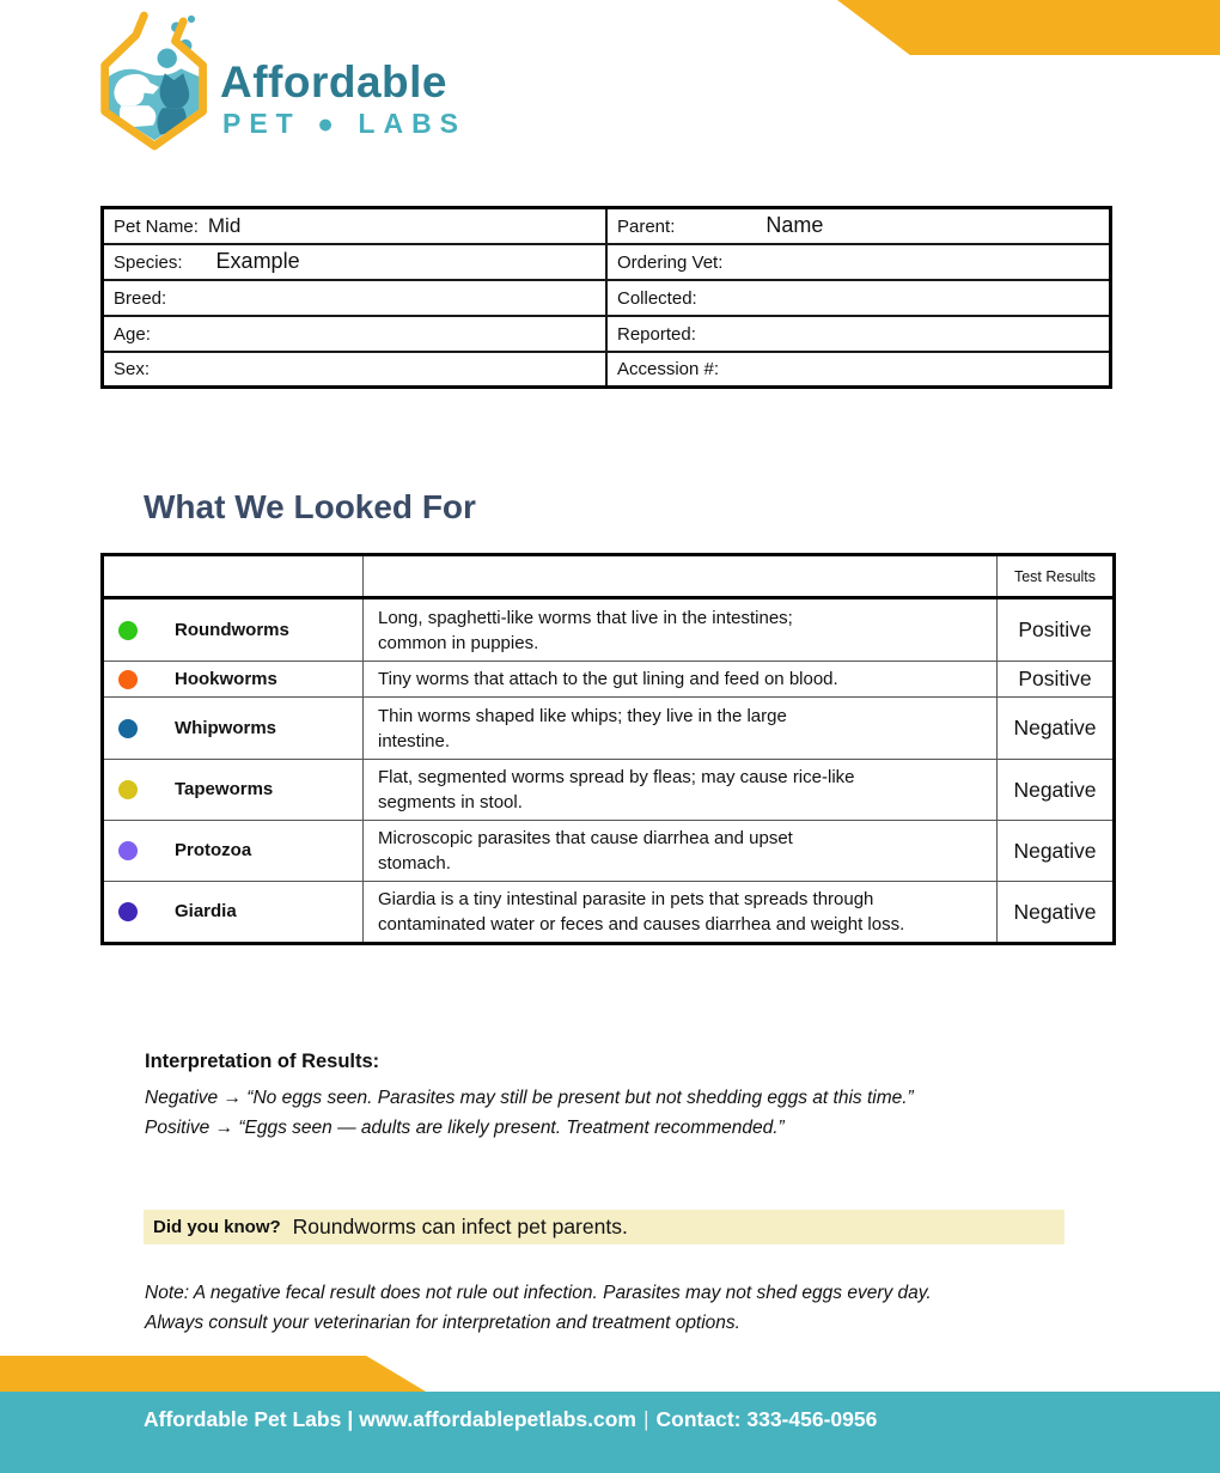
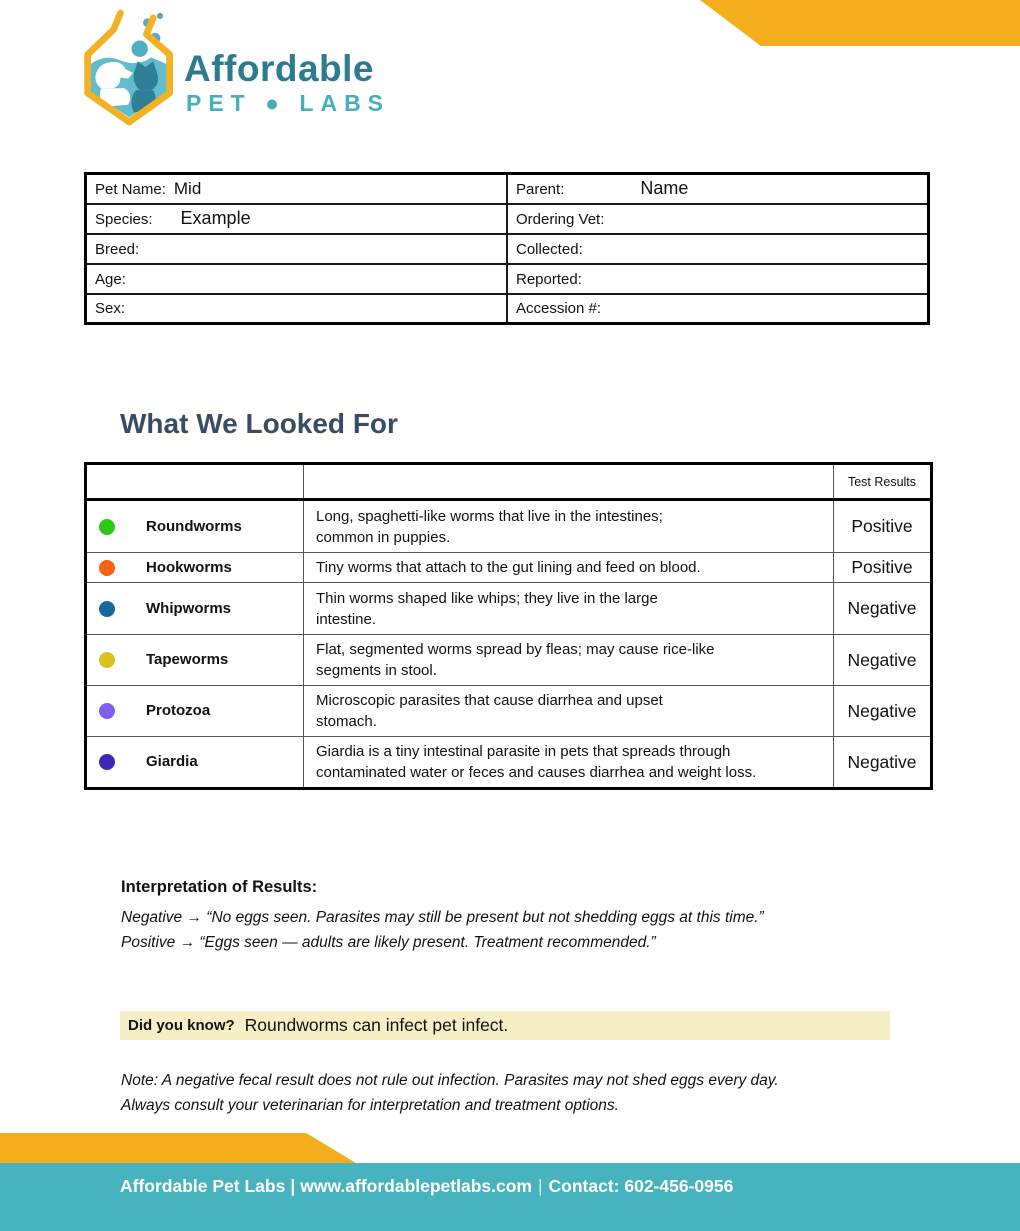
  Affordable
  PET ● LABS
  Pet Name: Mid	Parent: Name
  Species: Example	Ordering Vet:
  Breed:	Collected:
  Age:	Reported:
  Sex:	Accession #:
  What We Looked For
  		Test Results
  Roundworms	Long, spaghetti-like worms that live in the intestines; common in puppies.	Positive
  Hookworms	Tiny worms that attach to the gut lining and feed on blood.	Positive
  Whipworms	Thin worms shaped like whips; they live in the large intestine.	Negative
  Tapeworms	Flat, segmented worms spread by fleas; may cause rice-like segments in stool.	Negative
  Protozoa	Microscopic parasites that cause diarrhea and upset stomach.	Negative
  Giardia	Giardia is a tiny intestinal parasite in pets that spreads through contaminated water or feces and causes diarrhea and weight loss.	Negative
  Interpretation of Results:
  Negative → “No eggs seen. Parasites may still be present but not shedding eggs at this time.”
  Positive → “Eggs seen — adults are likely present. Treatment recommended.”
  Did you know?
- Roundworms can infect pet parents.
+ Roundworms can infect pet infect.
  Note: A negative fecal result does not rule out infection. Parasites may not shed eggs every day.
  Always consult your veterinarian for interpretation and treatment options.
- Affordable Pet Labs | www.affordablepetlabs.com | Contact: 333-456-0956
+ Affordable Pet Labs | www.affordablepetlabs.com | Contact: 602-456-0956
